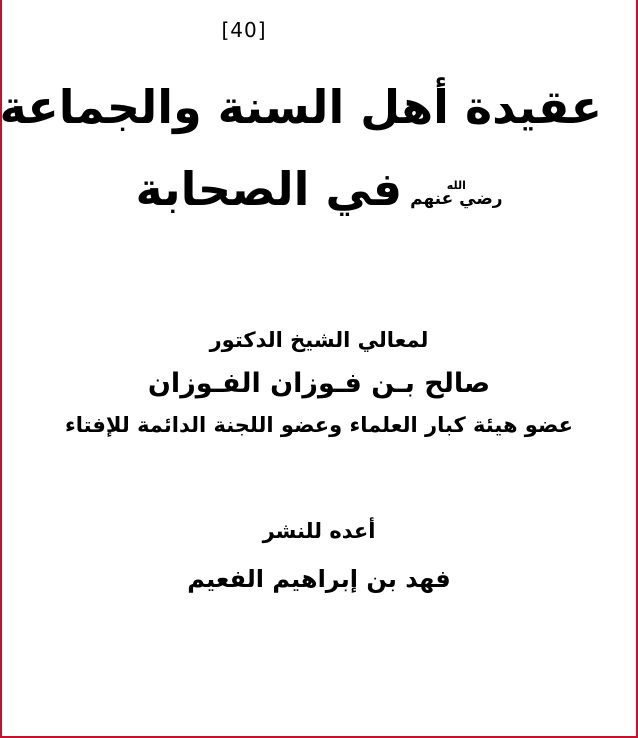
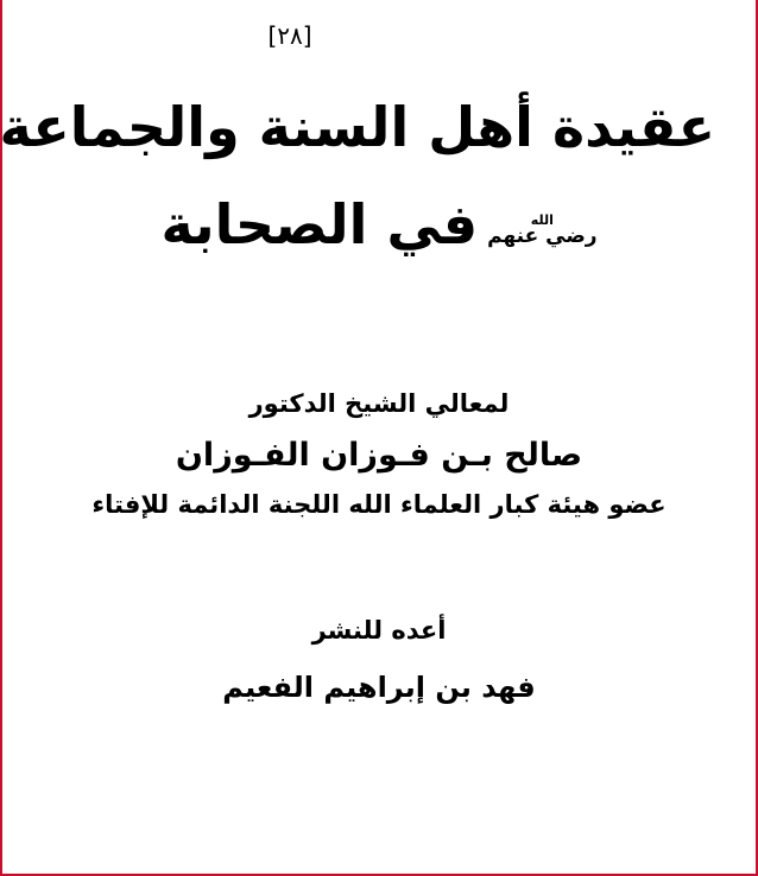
- [40]
+ [٢٨]
  عقيدة أهل السنة والجماعة
  الله
  رضي عنهم
  في الصحابة
  لمعالي الشيخ الدكتور
  صالح بـن فـوزان الفـوزان
- عضو هيئة كبار العلماء وعضو اللجنة الدائمة للإفتاء
+ عضو هيئة كبار العلماء الله اللجنة الدائمة للإفتاء
  أعده للنشر
  فهد بن إبراهيم الفعيم
